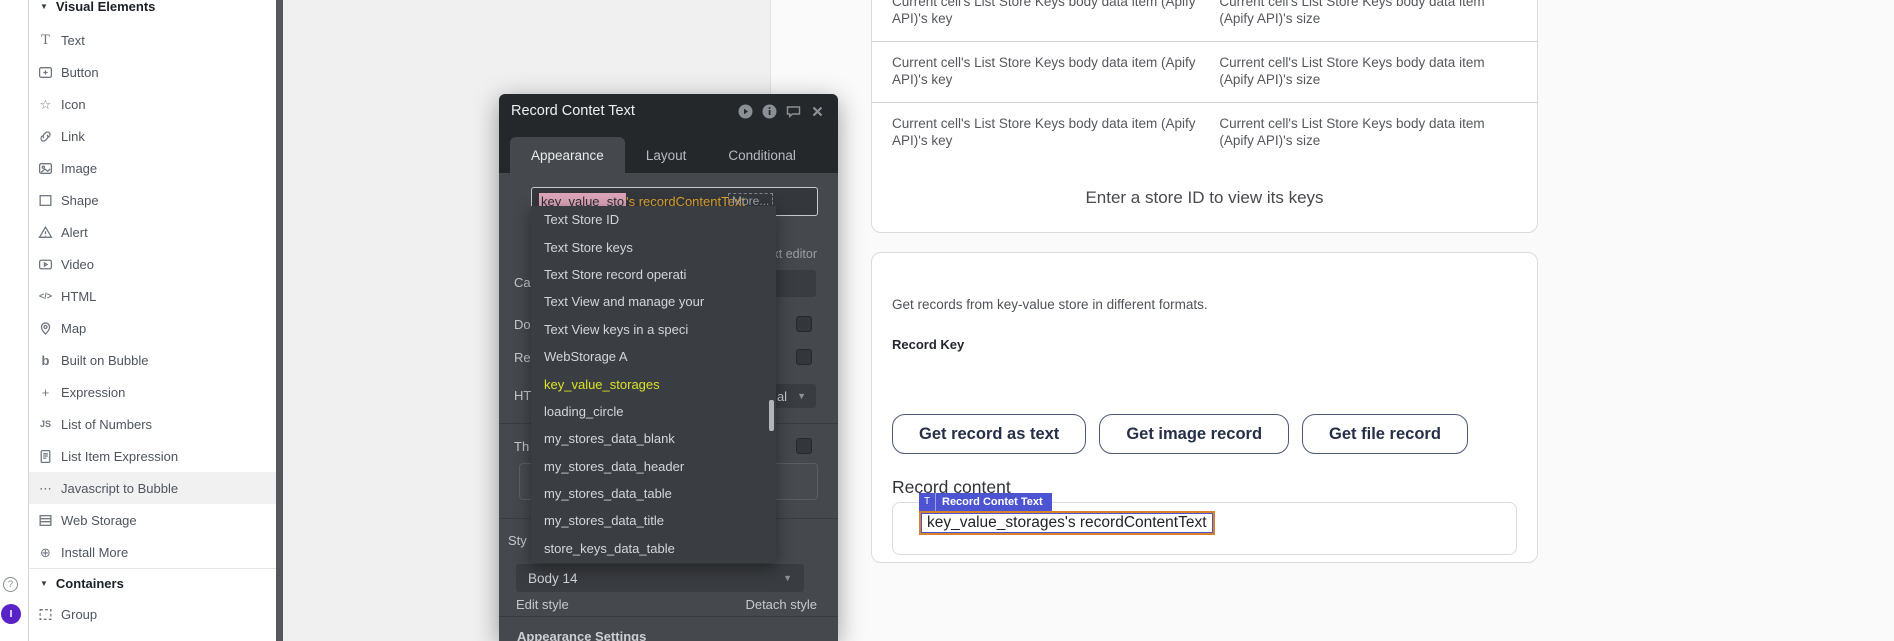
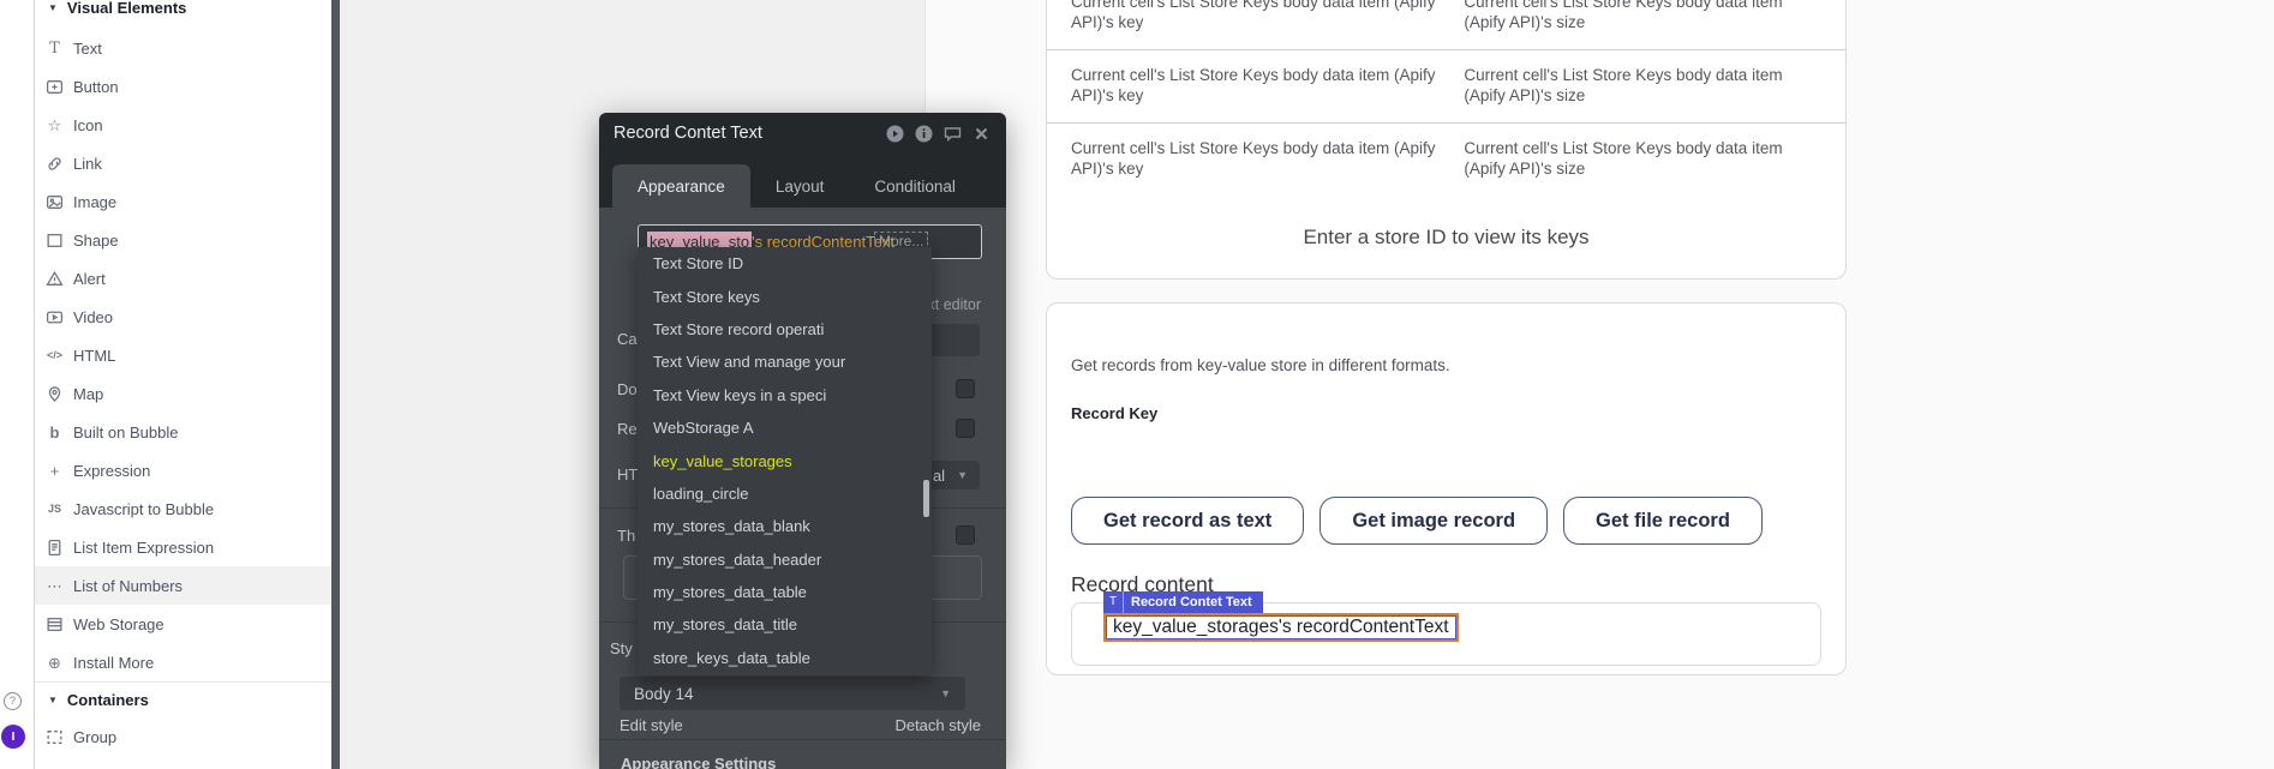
  ?
  I
  ▼
  Visual Elements
  T
  Text
  Button
  ☆
  Icon
  Link
  Image
  Shape
  Alert
  Video
  </>
  HTML
  Map
  b
  Built on Bubble
  +
  Expression
  JS
- List of Numbers
+ Javascript to Bubble
  List Item Expression
  ⋯
- Javascript to Bubble
+ List of Numbers
  Web Storage
  ⊕
  Install More
  ▼
  Containers
  Group
  Current cell's List Store Keys body data item (Apify API)'s key
  Current cell's List Store Keys body data item (Apify API)'s size
  Current cell's List Store Keys body data item (Apify API)'s key
  Current cell's List Store Keys body data item (Apify API)'s size
  Current cell's List Store Keys body data item (Apify API)'s key
  Current cell's List Store Keys body data item (Apify API)'s size
  Enter a store ID to view its keys
  Get records from key-value store in different formats.
  Record Key
  Get record as text
  Get image record
  Get file record
  Record content
  T
  Record Contet Text
  key_value_storages's recordContentText
  Record Contet Text
  Appearance
  Layout
  Conditional
  key_value_sto
  's recordContentText
  More...
  t editor
  Ca
  Do
  Re
  HT
  al
  ▼
  Th
  Sty
  Body 14
  ▼
  Edit style
  Detach style
  Appearance Settings
  Text Store ID
  Text Store keys
  Text Store record operati
  Text View and manage your
  Text View keys in a speci
  WebStorage A
  key_value_storages
  loading_circle
  my_stores_data_blank
  my_stores_data_header
  my_stores_data_table
  my_stores_data_title
  store_keys_data_table
